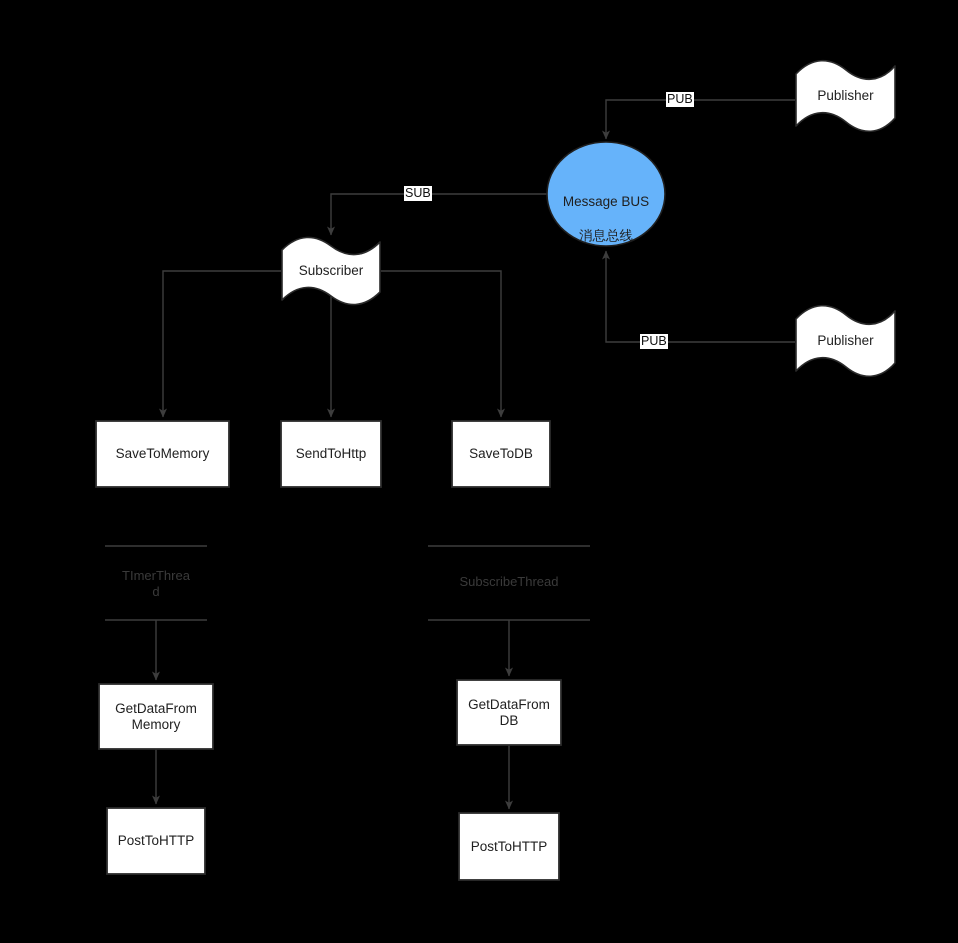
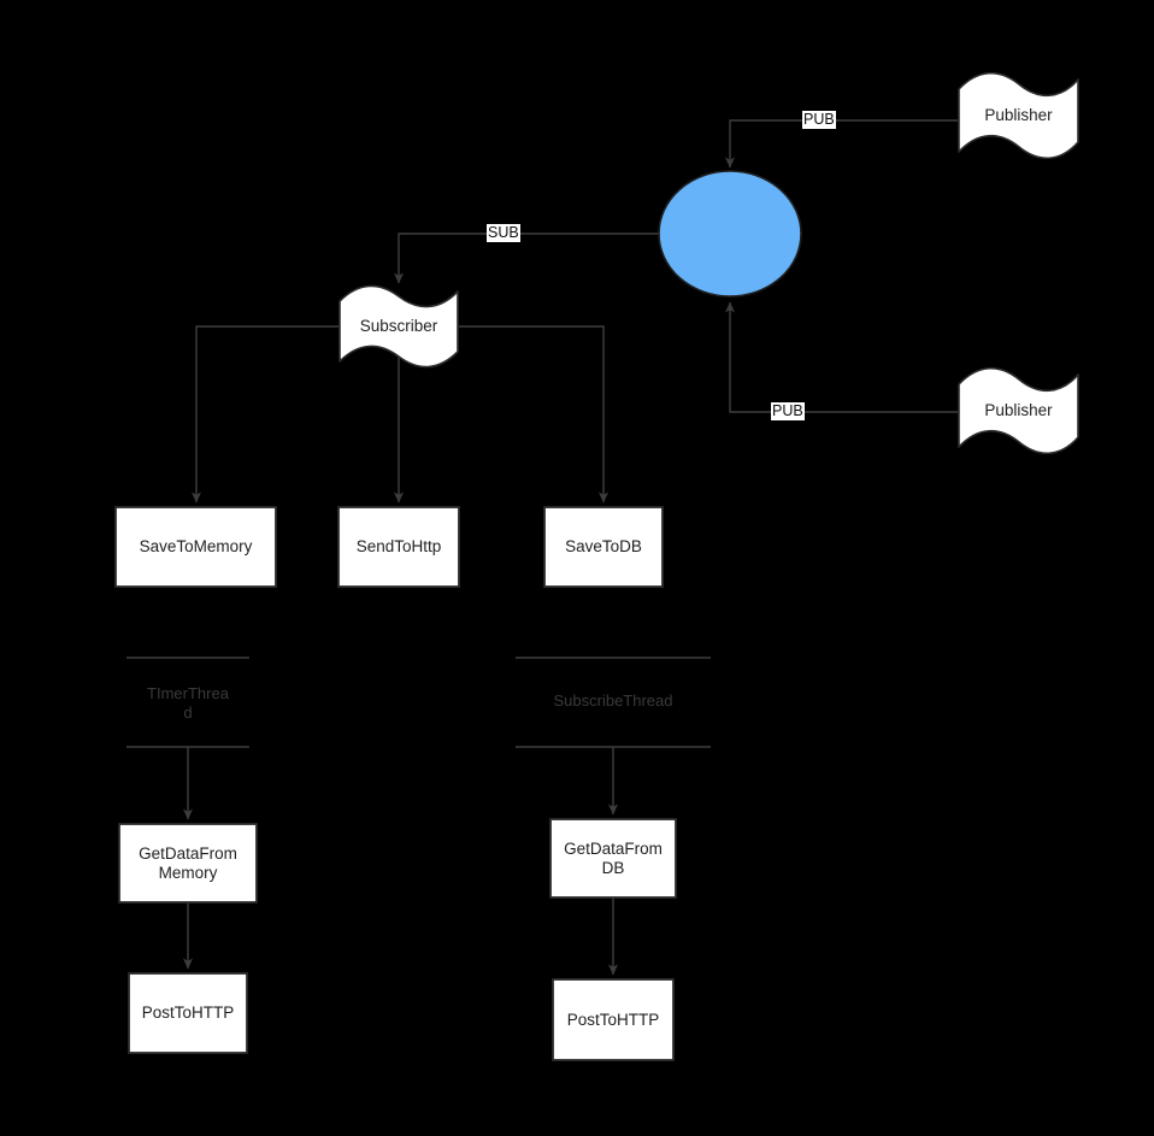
- Message BUS
- 消息总线
  Publisher
  Publisher
  Subscriber
  SaveToMemory
  SendToHttp
  SaveToDB
  GetDataFrom
  Memory
  PostToHTTP
  GetDataFrom
  DB
  PostToHTTP
  TImerThrea
  d
  SubscribeThread
  PUB
  PUB
  SUB
